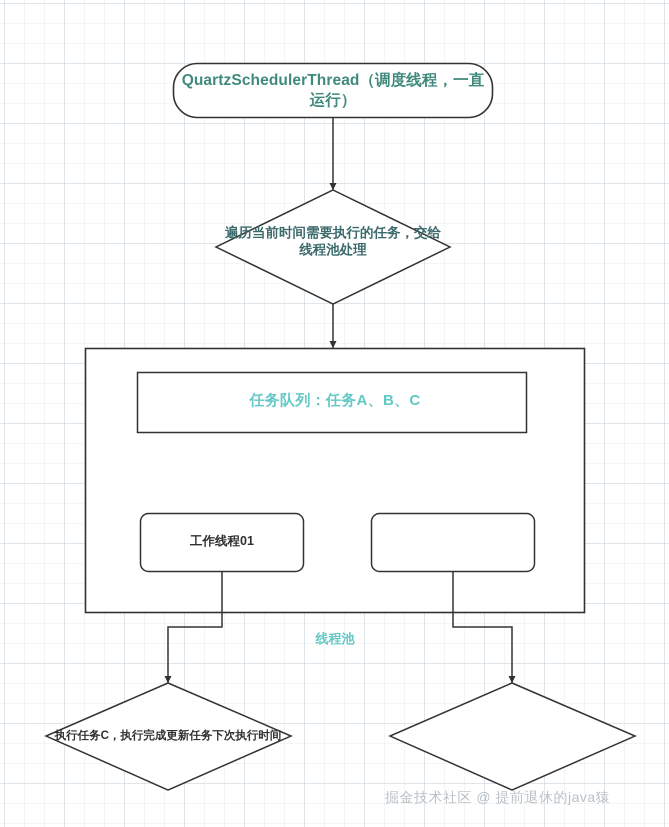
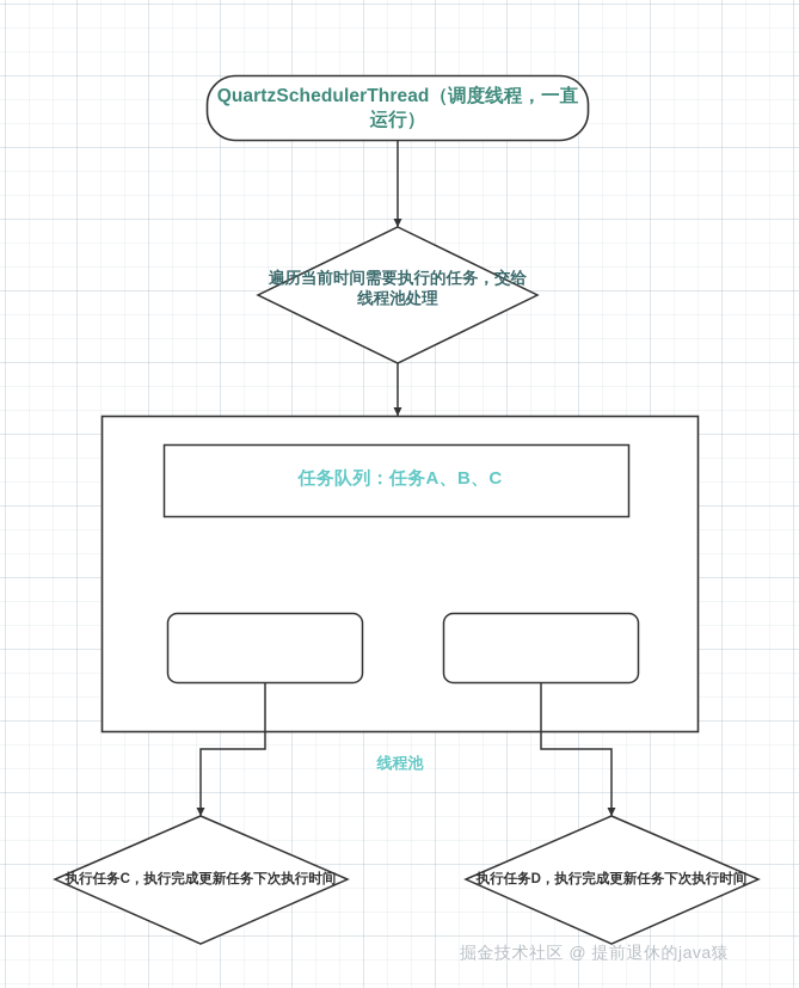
  QuartzSchedulerThread（调度线程，一直运行）
  遍历当前时间需要执行的任务，交给线程池处理
  任务队列：任务A、B、C
- 工作线程01
  线程池
  执行任务C，执行完成更新任务下次执行时间
+ 执行任务D，执行完成更新任务下次执行时间
  掘金技术社区 @ 提前退休的java猿
